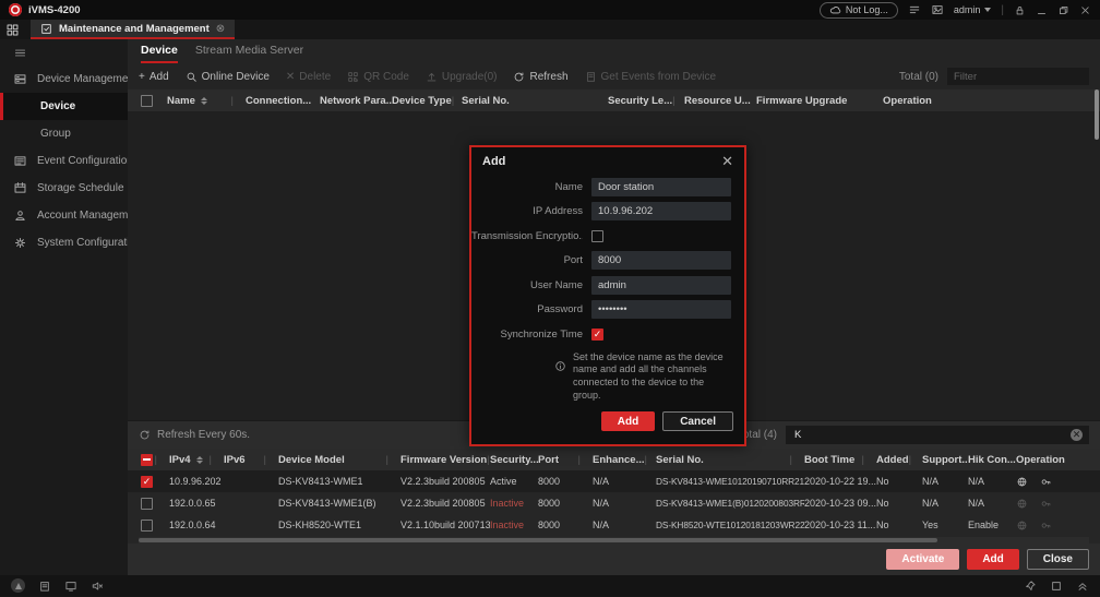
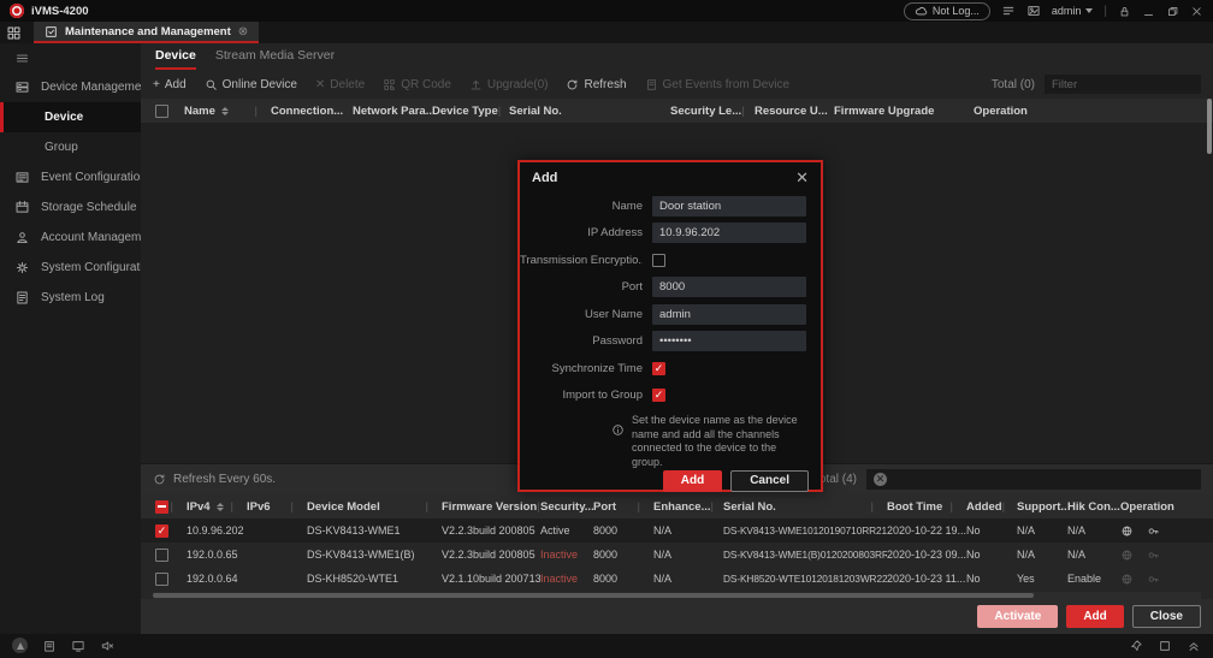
  iVMS-4200
  Not Log...
  admin
  |
  Maintenance and Management
  ⊗
  Device Manageme
  Device
  Group
  Event Configuratio
  Storage Schedule
  Account Managem
  System Configurat
+ System Log
  Device
  Stream Media Server
  +
  Add
  Online Device
  ✕
  Delete
  QR Code
  Upgrade(0)
  Refresh
  Get Events from Device
  Total (0)
  Filter
  Name
  Connection...
  Network Para..
  Device Type
  Serial No.
  Security Le...
  Resource U...
  Firmware Upgrade
  Operation
  Refresh Every 60s.
  tal (4)
- K
  ✕
  IPv4
  IPv6
  Device Model
  Firmware Version
  Security...
  Port
  Enhance...
  Serial No.
  Boot Time
  Added
  Support..
  Hik Con...
  Operation
  10.9.96.202
  DS-KV8413-WME1
  V2.2.3build 200805
  Active
  8000
  N/A
  DS-KV8413-WME10120190710RR21
  2020-10-22 19...
  No
  N/A
  N/A
  192.0.0.65
  DS-KV8413-WME1(B)
  V2.2.3build 200805
  Inactive
  8000
  N/A
  DS-KV8413-WME1(B)0120200803RR
  2020-10-23 09...
  No
  N/A
  N/A
  192.0.0.64
  DS-KH8520-WTE1
  V2.1.10build 200713
  Inactive
  8000
  N/A
  DS-KH8520-WTE10120181203WR22
  2020-10-23 11...
  No
  Yes
  Enable
  Activate
  Add
  Close
  Add
  ✕
  Name
  Door station
  IP Address
  10.9.96.202
  Transmission Encryptio.
  Port
  8000
  User Name
  admin
  Password
  ••••••••
  Synchronize Time
+ Import to Group
  Set the device name as the device name and add all the channels connected to the device to the group.
  Add
  Cancel
